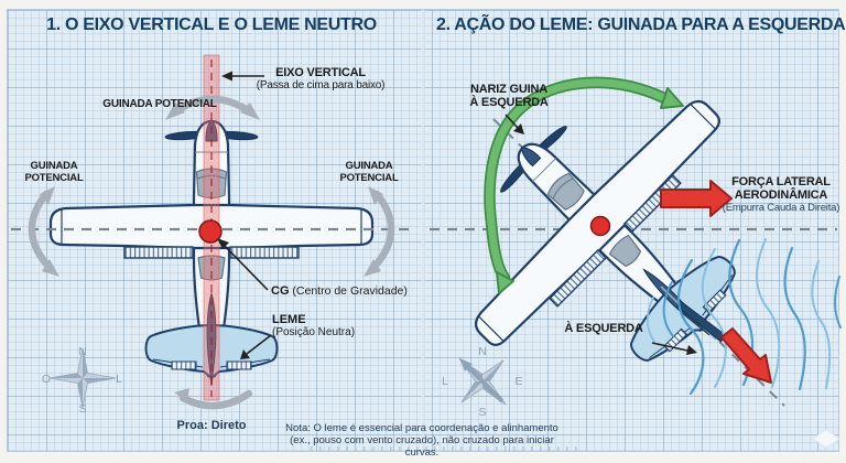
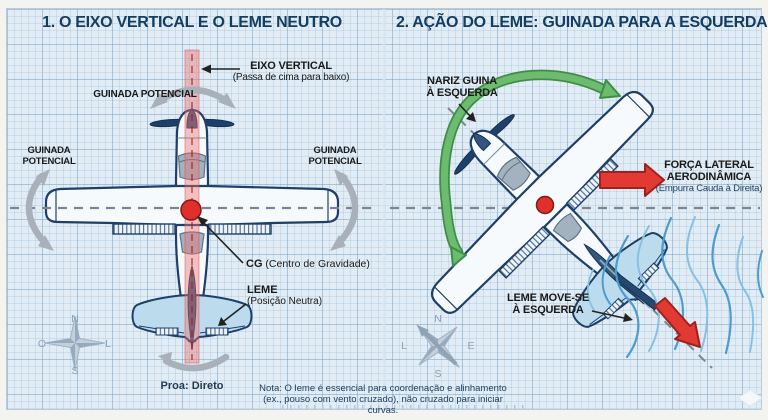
  N
  L
  E
  S
  N
  O
  L
  S
  1. O EIXO VERTICAL E O LEME NEUTRO
  2. AÇÃO DO LEME: GUINADA PARA A ESQUERDA
  GUINADA POTENCIAL
  GUINADA POTENCIAL
  GUINADA POTENCIAL
  EIXO VERTICAL
  (Passa de cima para baixo)
  CG (Centro de Gravidade)
  LEME
  (Posição Neutra)
  Proa: Direto
  NARIZ GUINA
  À ESQUERDA
  FORÇA LATERAL
  AERODINÂMICA
  (Empurra Cauda à Direita)
+ LEME MOVE-SE
  À ESQUERDA
  Nota: O leme é essencial para coordenação e alinhamento
  (ex., pouso com vento cruzado), não cruzado para iniciar curvas.
